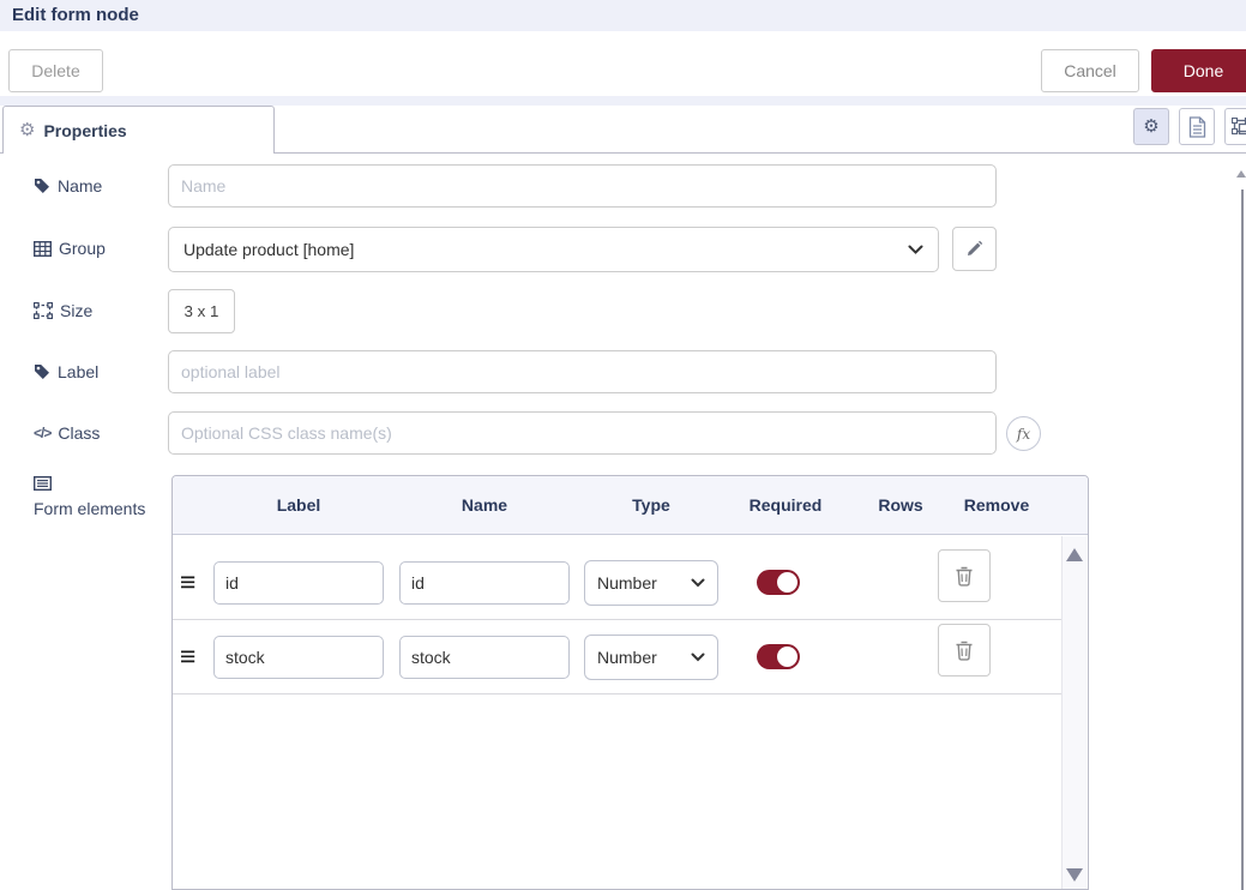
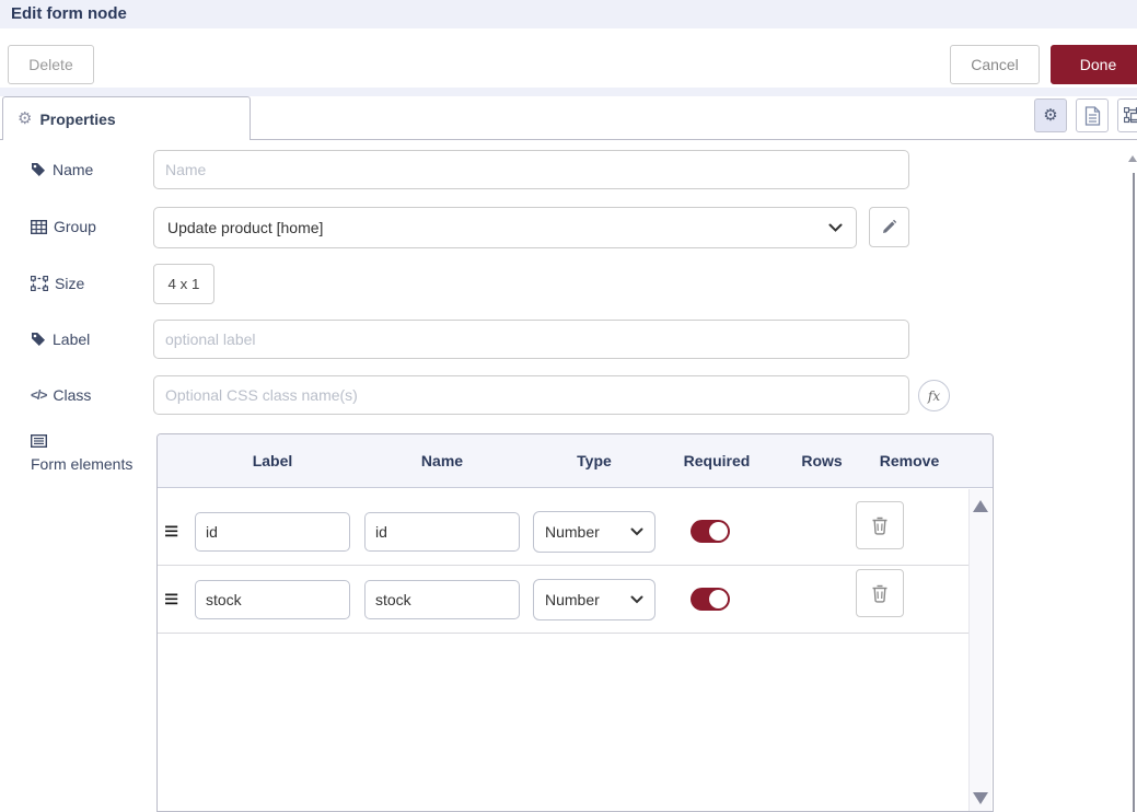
  Edit form node
  Delete
  Cancel
  Done
  ⚙
  Properties
  ⚙
  Name
  Name
  Group
  Update product [home]
  Size
- 3 x 1
+ 4 x 1
  Label
  optional label
  </>
  Class
  Optional CSS class name(s)
  fx
  Form elements
  Label
  Name
  Type
  Required
  Rows
  Remove
  ≡
  id
  id
  Number
  ≡
  stock
  stock
  Number
